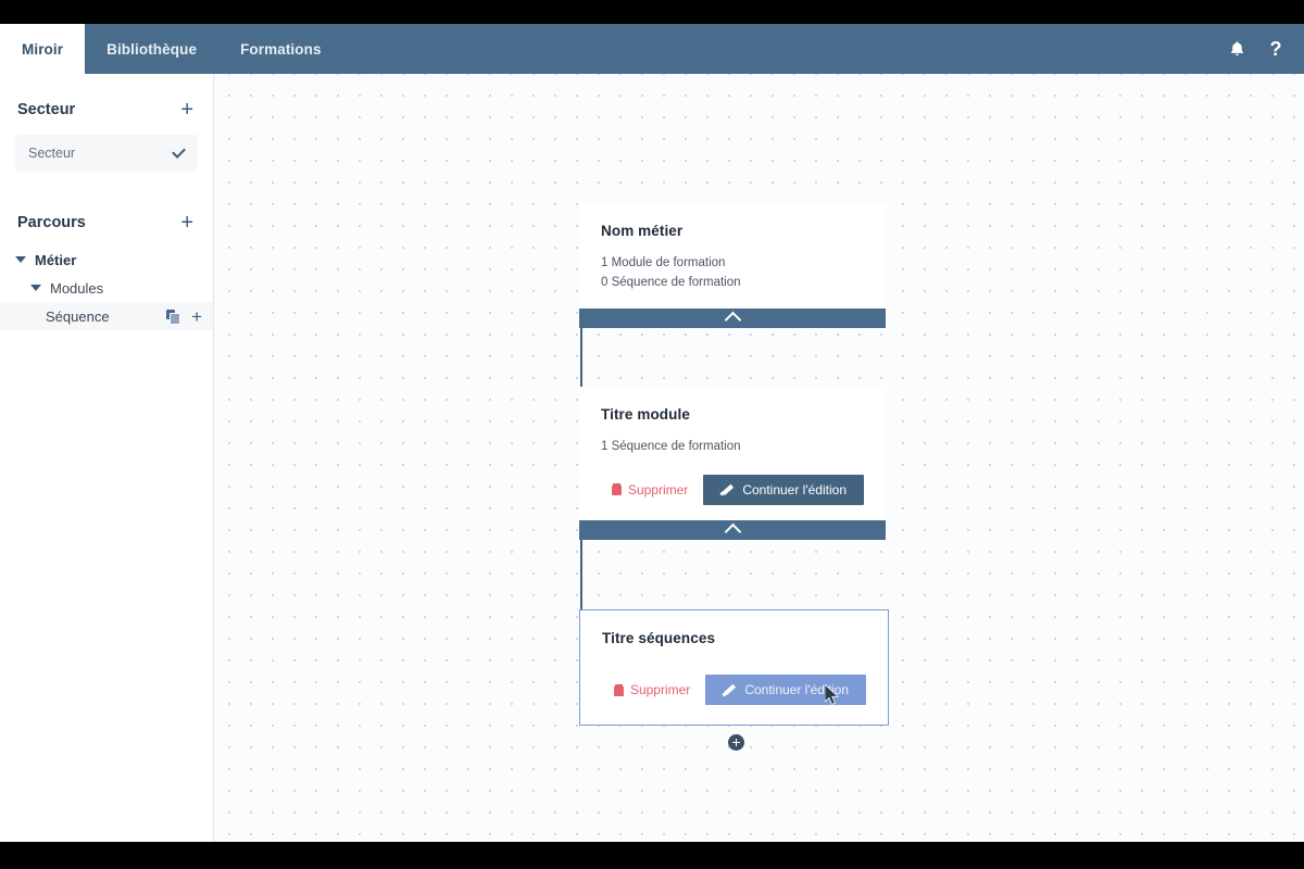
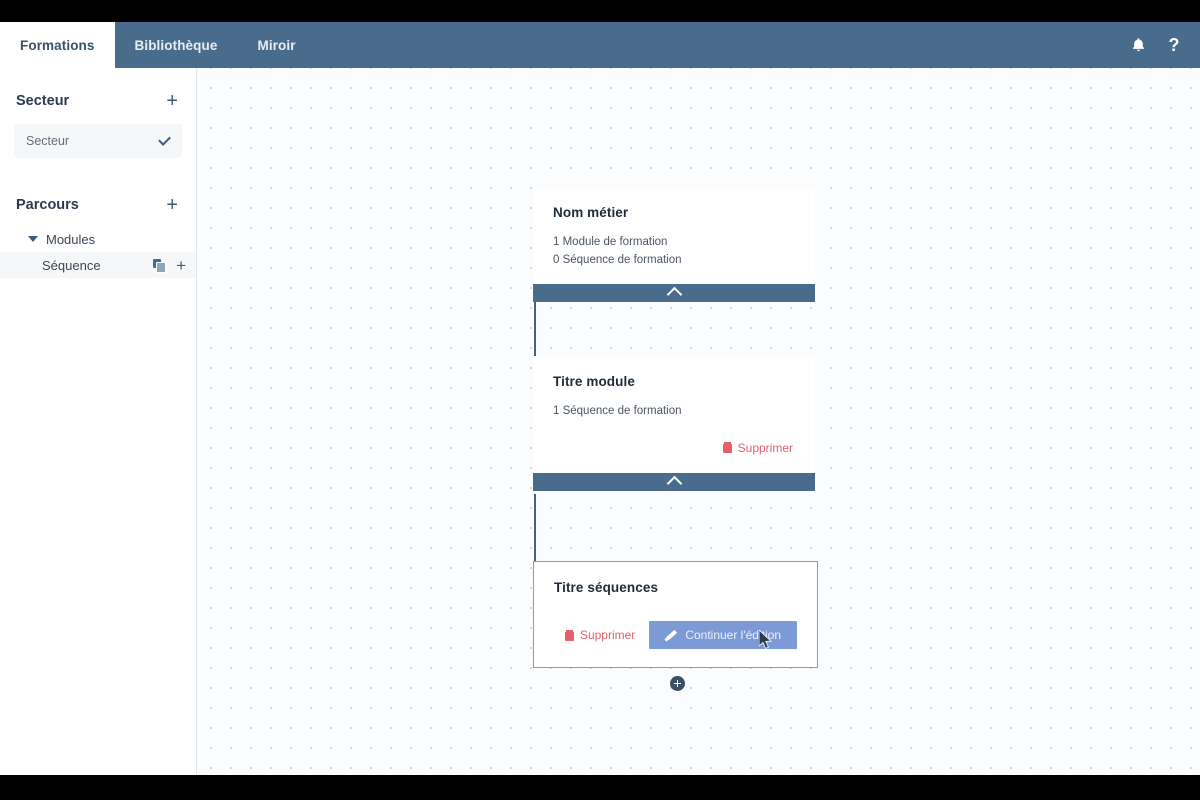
- Miroir
+ Formations
  Bibliothèque
- Formations
+ Miroir
  ?
  Secteur
  +
  Secteur
  Parcours
  +
- Métier
  Modules
  Séquence
  +
  Nom métier
  1 Module de formation
  0 Séquence de formation
  Titre module
  1 Séquence de formation
  Supprimer
- Continuer l'édition
  Titre séquences
  Supprimer
  Continuer l'édion
